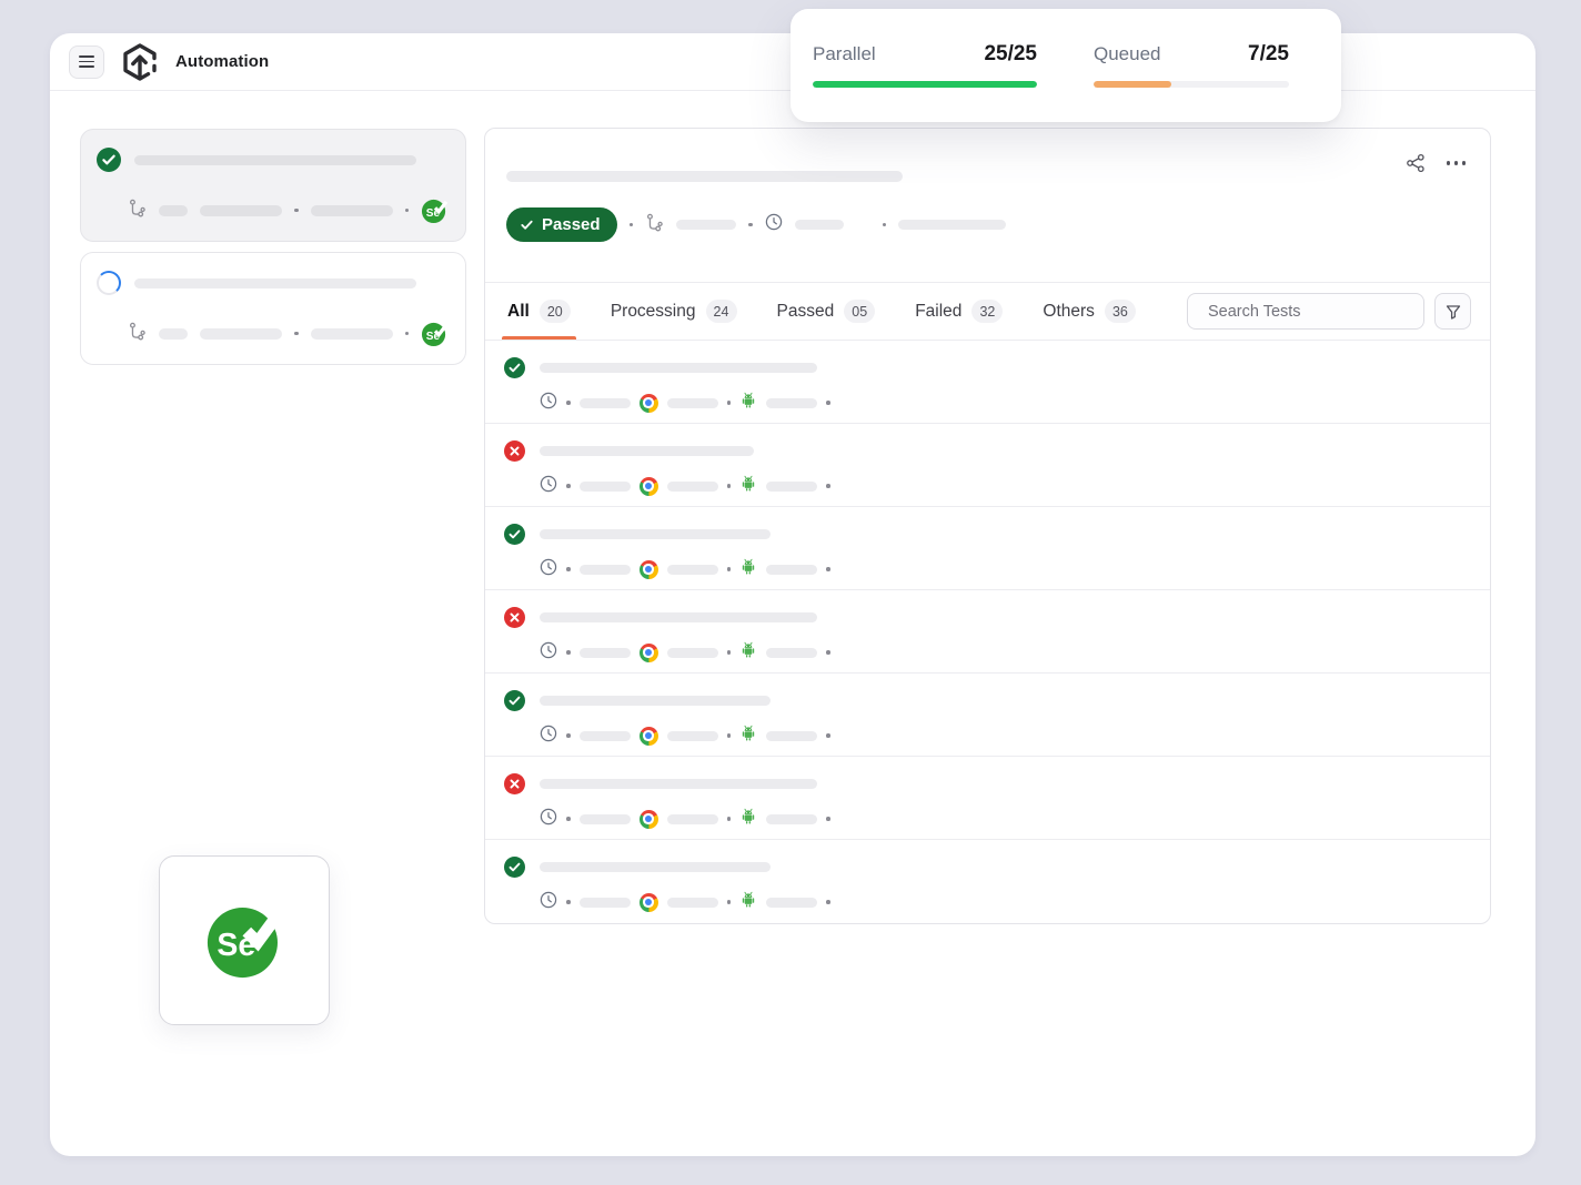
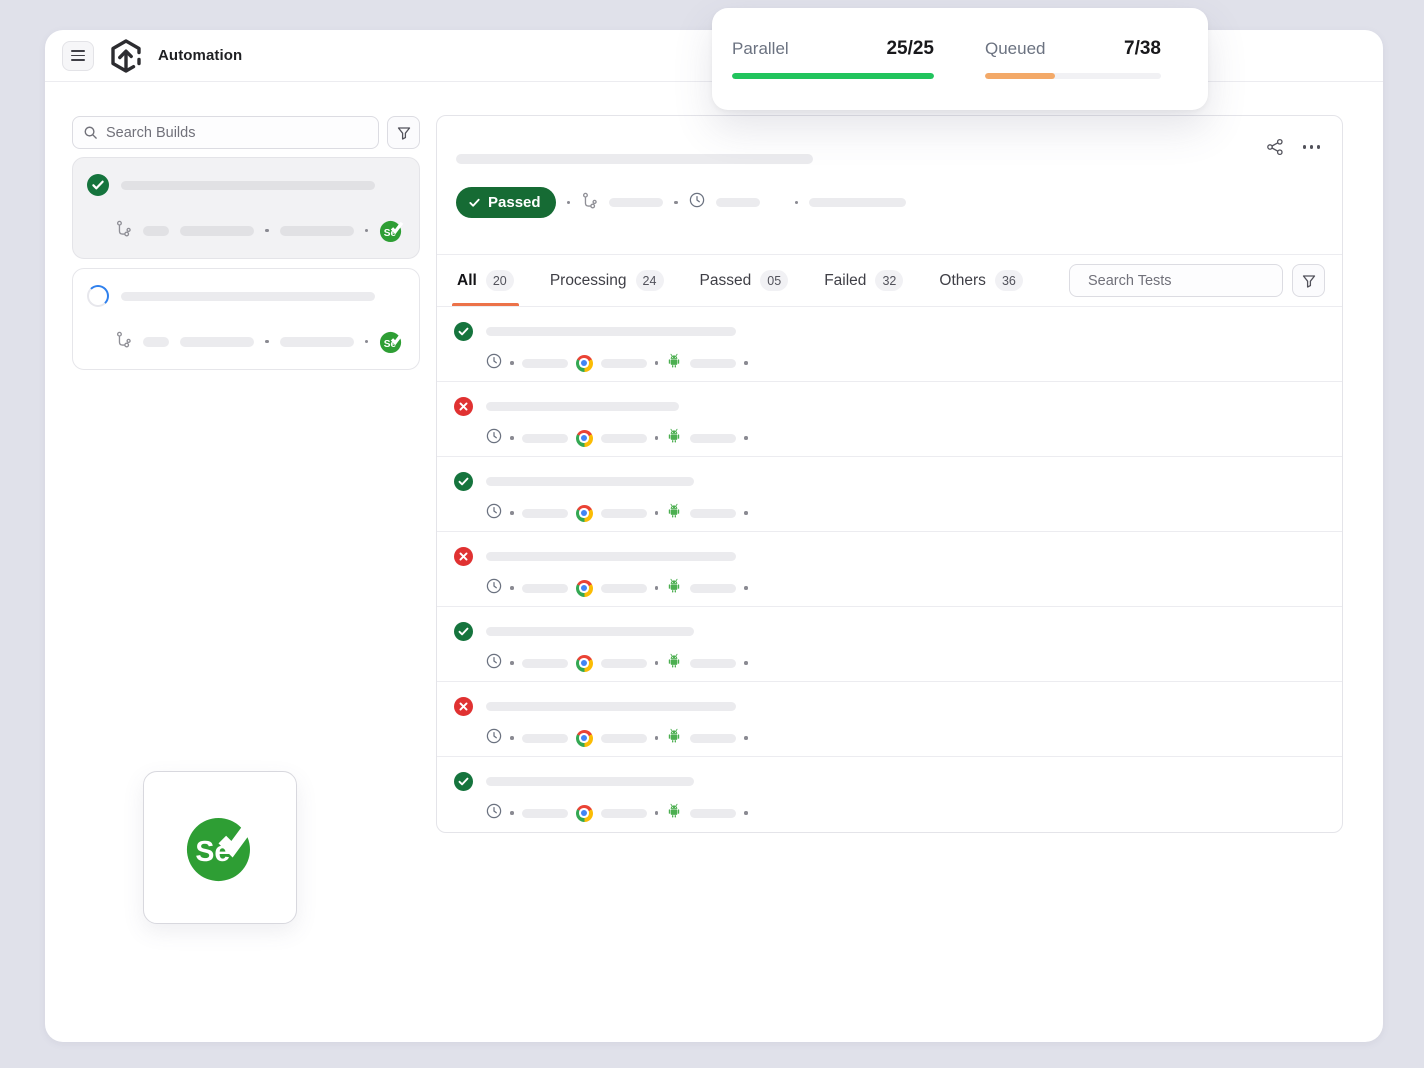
  Automation
+ Search Builds
  Se
  Se
  Se
  Passed
  All
  20
  Processing
  24
  Passed
  05
  Failed
  32
  Others
  36
  Search Tests
  Parallel
  25/25
  Queued
- 7/25
+ 7/38
